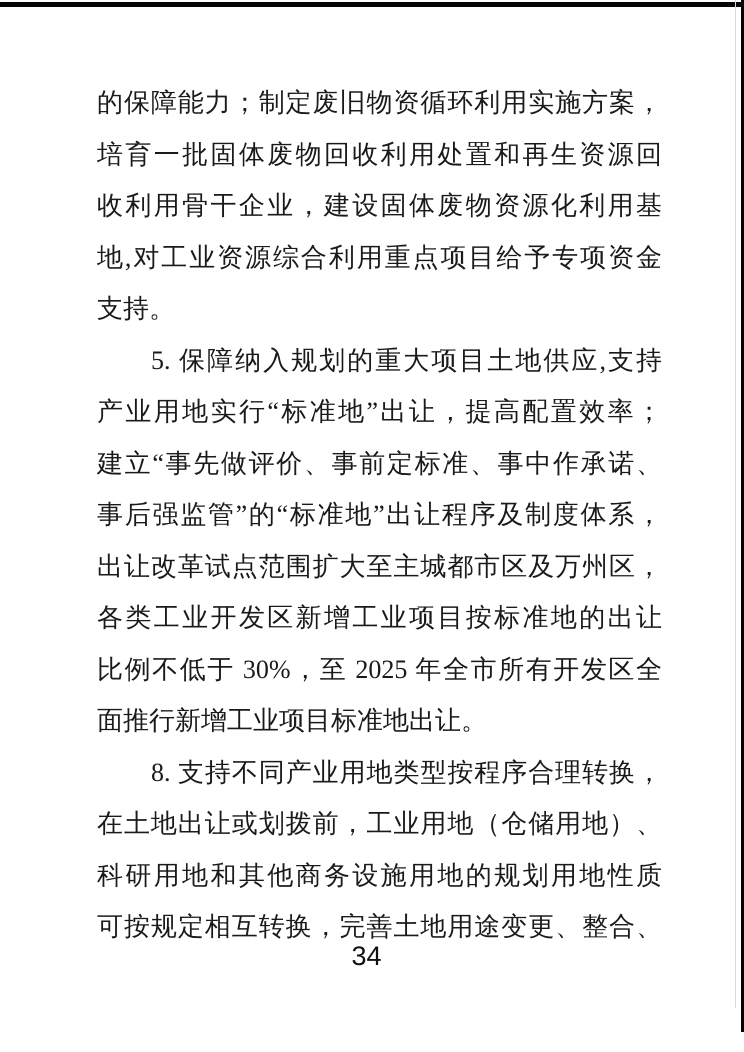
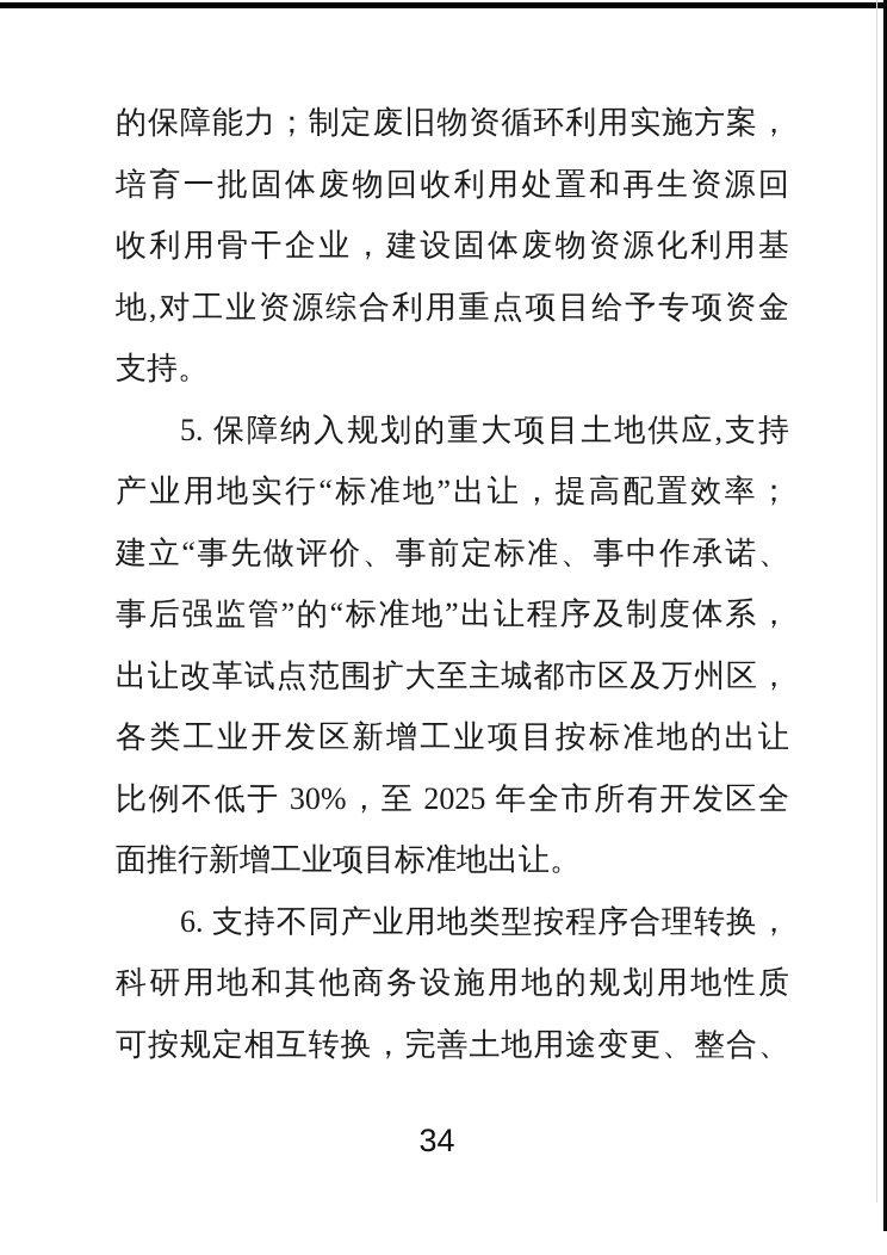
  的保障能力；制定废旧物资循环利用实施方案，
  培育一批固体废物回收利用处置和再生资源回
  收利用骨干企业，建设固体废物资源化利用基
  地,对工业资源综合利用重点项目给予专项资金
  支持。
  5. 保障纳入规划的重大项目土地供应,支持
  产业用地实行“标准地”出让，提高配置效率；
  建立“事先做评价、事前定标准、事中作承诺、
  事后强监管”的“标准地”出让程序及制度体系，
  出让改革试点范围扩大至主城都市区及万州区，
  各类工业开发区新增工业项目按标准地的出让
  比例不低于 30%，至 2025 年全市所有开发区全
  面推行新增工业项目标准地出让。
- 8. 支持不同产业用地类型按程序合理转换，
+ 6. 支持不同产业用地类型按程序合理转换，
- 在土地出让或划拨前，工业用地（仓储用地）、
  科研用地和其他商务设施用地的规划用地性质
  可按规定相互转换，完善土地用途变更、整合、
  34
